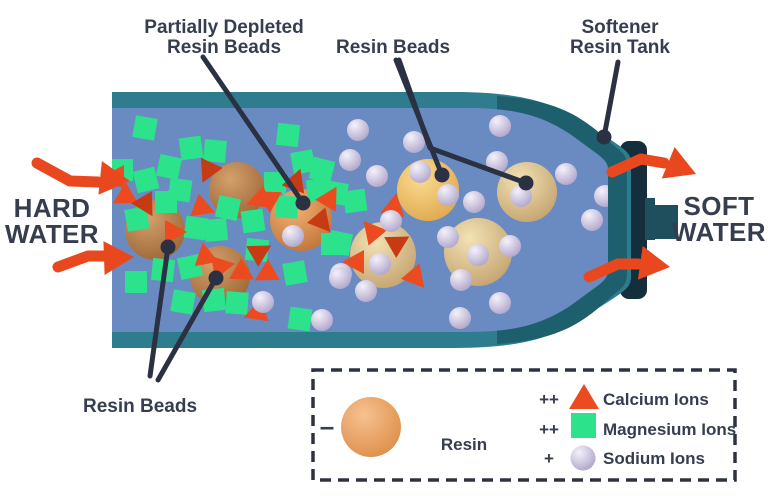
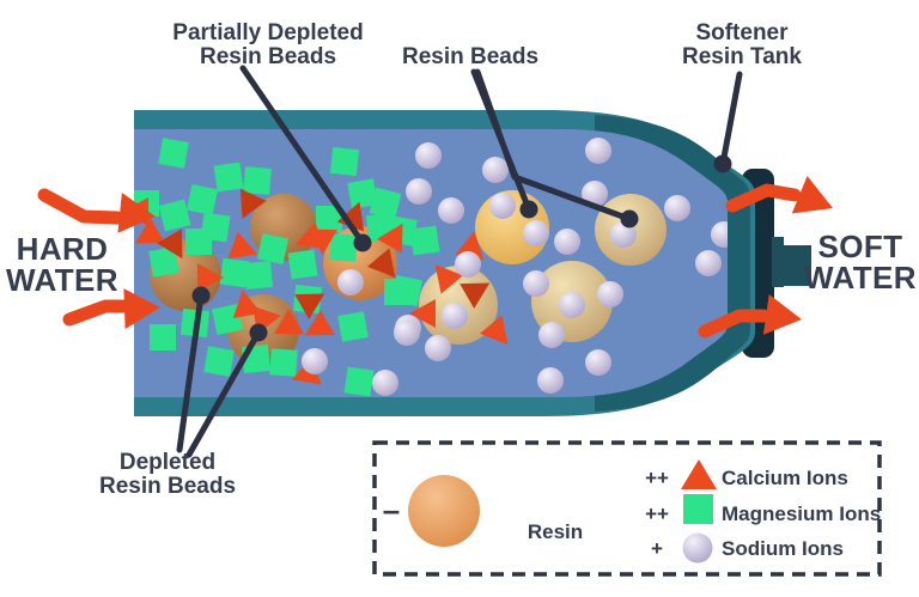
  Partially Depleted
  Resin Beads
  Resin Beads
  Softener
  Resin Tank
+ Depleted
  Resin Beads
  HARD
  WATER
  SOFT
  WATER
  –
  Resin
  ++
  Calcium Ions
  ++
  Magnesium Ions
  +
  Sodium Ions
